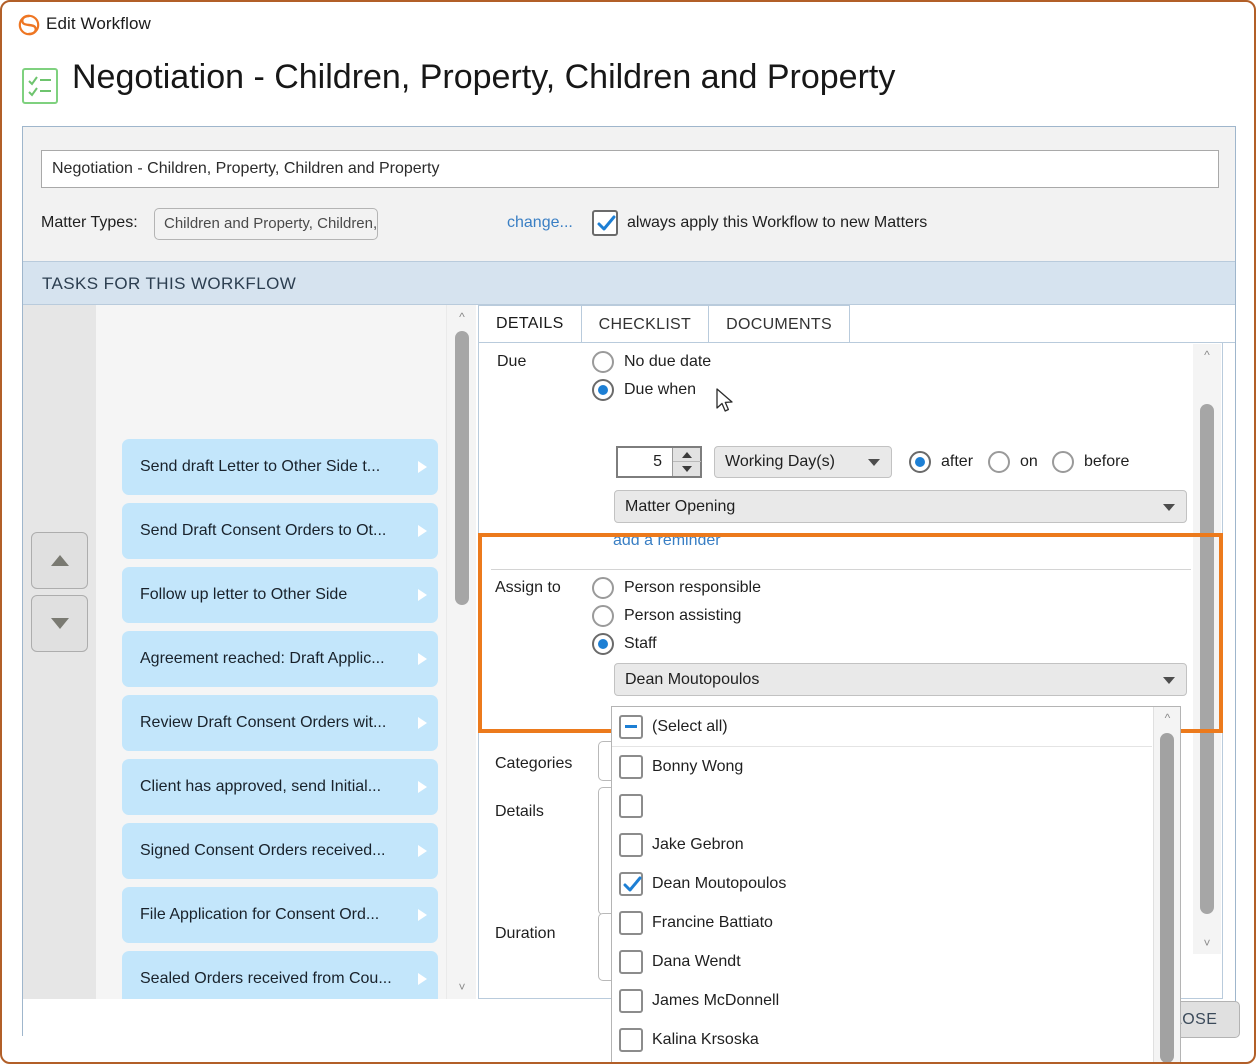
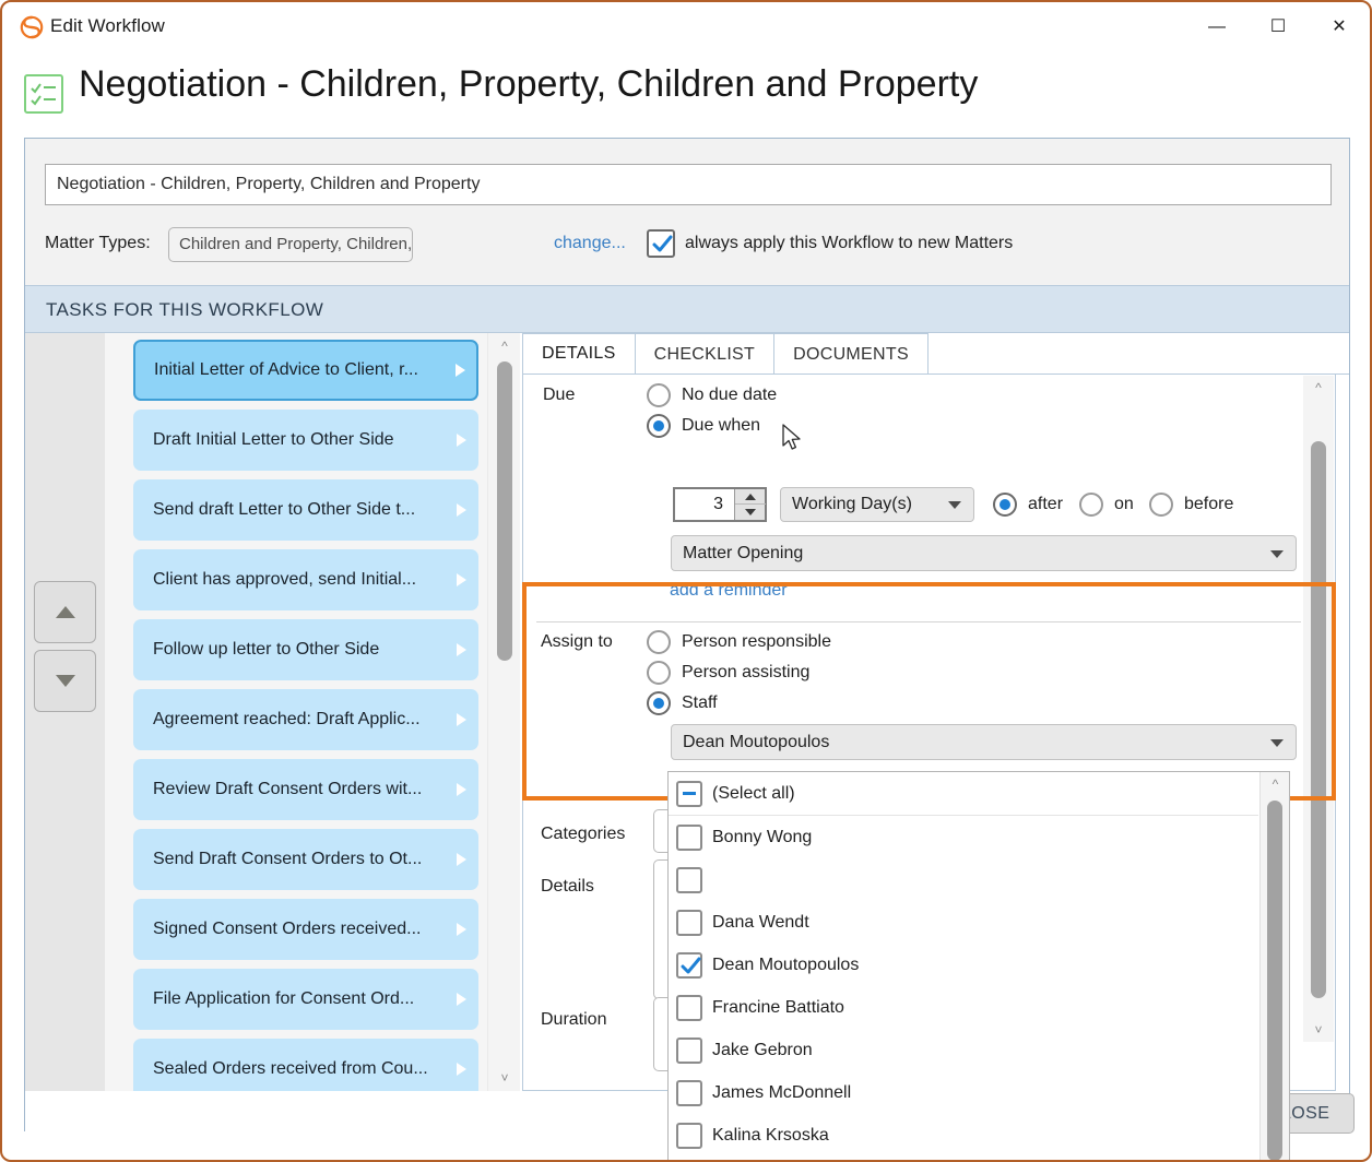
  Edit Workflow
+ —
+ ☐
+ ✕
  Negotiation - Children, Property, Children and Property
  Negotiation - Children, Property, Children and Property
  Matter Types:
  Children and Property, Children,
  change...
  always apply this Workflow to new Matters
  TASKS FOR THIS WORKFLOW
+ Initial Letter of Advice to Client, r...
+ Draft Initial Letter to Other Side
  Send draft Letter to Other Side t...
- Send Draft Consent Orders to Ot...
+ Client has approved, send Initial...
  Follow up letter to Other Side
  Agreement reached: Draft Applic...
  Review Draft Consent Orders wit...
- Client has approved, send Initial...
+ Send Draft Consent Orders to Ot...
  Signed Consent Orders received...
  File Application for Consent Ord...
  Sealed Orders received from Cou...
  ^
  ˅
  DETAILS
  CHECKLIST
  DOCUMENTS
  Due
  No due date
  Due when
- 5
+ 3
  Working Day(s)
  after
  on
  before
  Matter Opening
  add a reminder
  Assign to
  Person responsible
  Person assisting
  Staff
  Dean Moutopoulos
  Categories
  Details
  Duration
  ^
  ˅
  OSE
  (Select all)
  Bonny Wong
- Jake Gebron
+ Dana Wendt
  Dean Moutopoulos
  Francine Battiato
- Dana Wendt
+ Jake Gebron
  James McDonnell
  Kalina Krsoska
  ^
